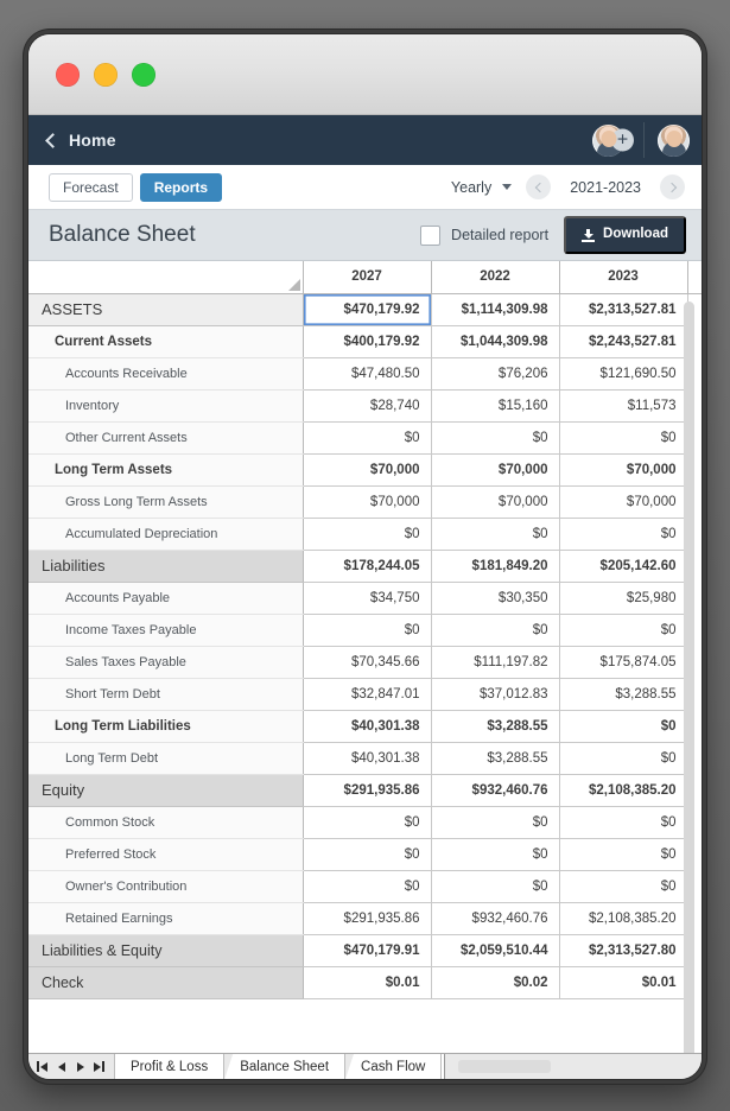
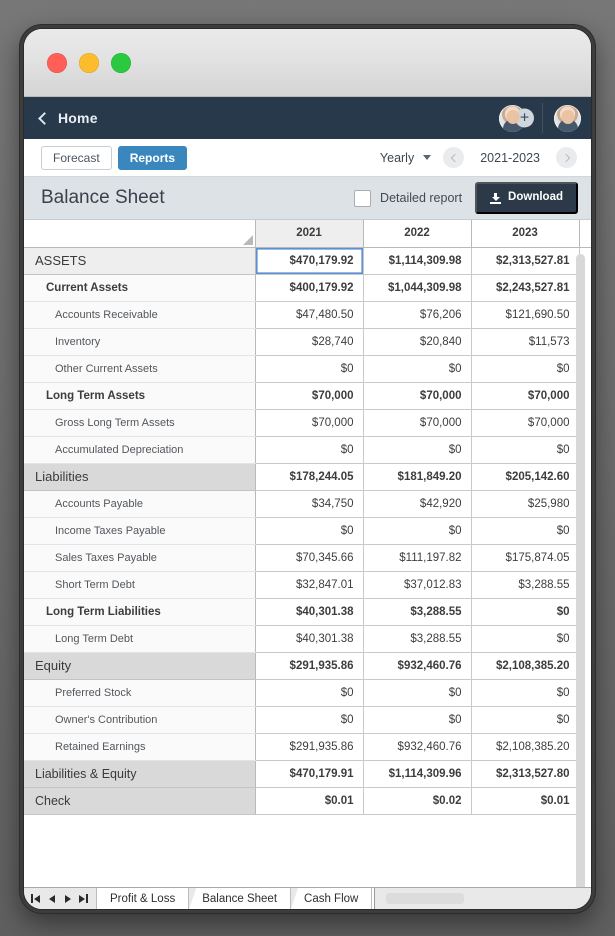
  Home
  +
  Forecast
  Reports
  Yearly
  2021-2023
  Balance Sheet
  Detailed report
  Download
- 	2027	2022	2023
+ 	2021	2022	2023
  ASSETS	$470,179.92	$1,114,309.98	$2,313,527.81
  Current Assets	$400,179.92	$1,044,309.98	$2,243,527.81
  Accounts Receivable	$47,480.50	$76,206	$121,690.50
- Inventory	$28,740	$15,160	$11,573
+ Inventory	$28,740	$20,840	$11,573
  Other Current Assets	$0	$0	$0
  Long Term Assets	$70,000	$70,000	$70,000
  Gross Long Term Assets	$70,000	$70,000	$70,000
  Accumulated Depreciation	$0	$0	$0
  Liabilities	$178,244.05	$181,849.20	$205,142.60
- Accounts Payable	$34,750	$30,350	$25,980
+ Accounts Payable	$34,750	$42,920	$25,980
  Income Taxes Payable	$0	$0	$0
  Sales Taxes Payable	$70,345.66	$111,197.82	$175,874.05
  Short Term Debt	$32,847.01	$37,012.83	$3,288.55
  Long Term Liabilities	$40,301.38	$3,288.55	$0
  Long Term Debt	$40,301.38	$3,288.55	$0
  Equity	$291,935.86	$932,460.76	$2,108,385.20
- Common Stock	$0	$0	$0
  Preferred Stock	$0	$0	$0
  Owner's Contribution	$0	$0	$0
  Retained Earnings	$291,935.86	$932,460.76	$2,108,385.20
- Liabilities & Equity	$470,179.91	$2,059,510.44	$2,313,527.80
+ Liabilities & Equity	$470,179.91	$1,114,309.96	$2,313,527.80
  Check	$0.01	$0.02	$0.01
  Profit & Loss
  Balance Sheet
  Cash Flow
